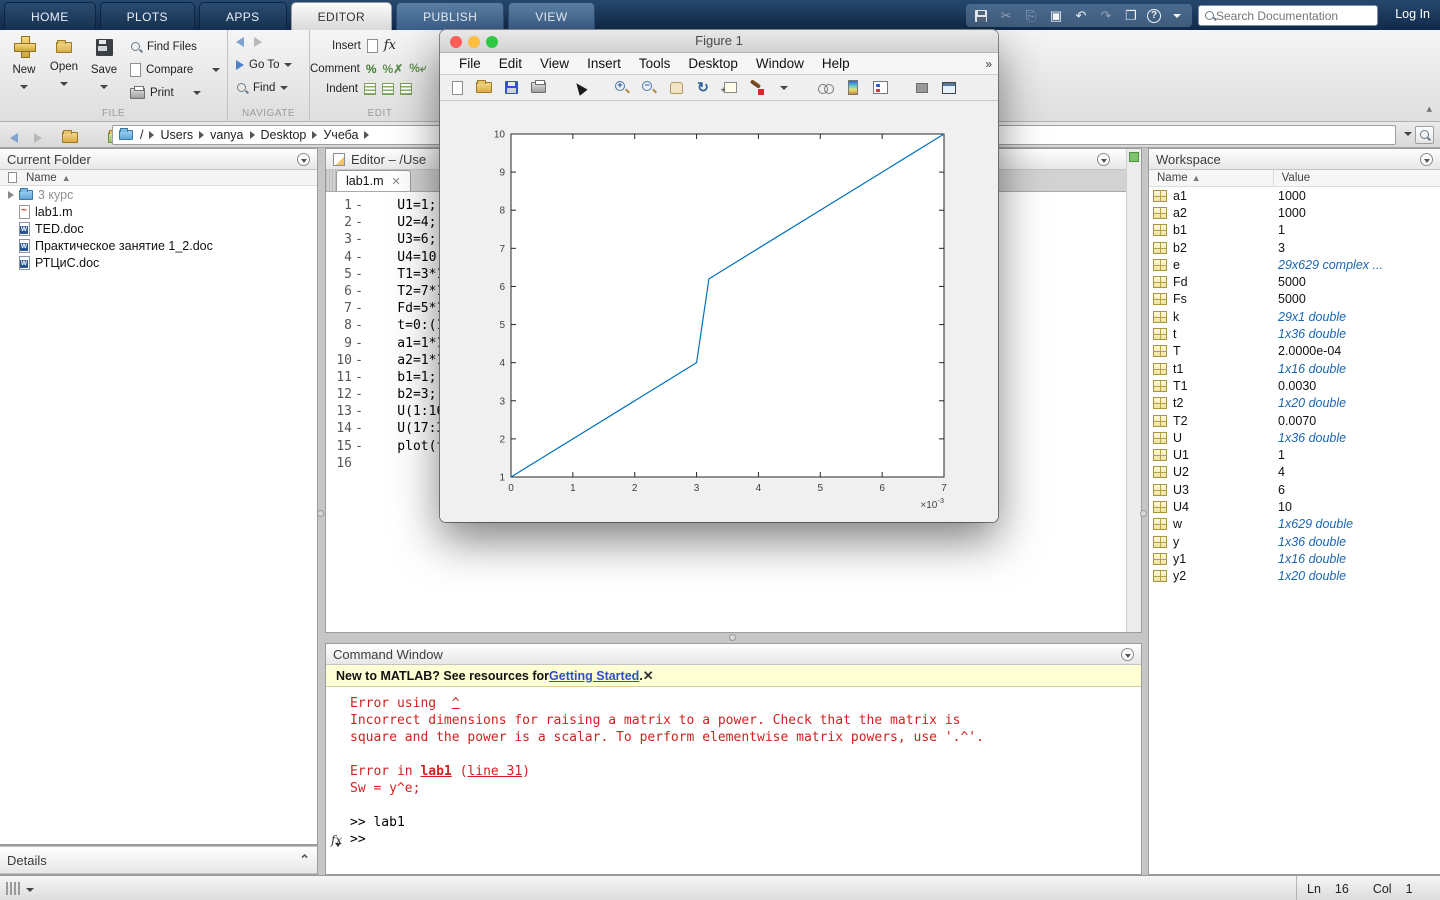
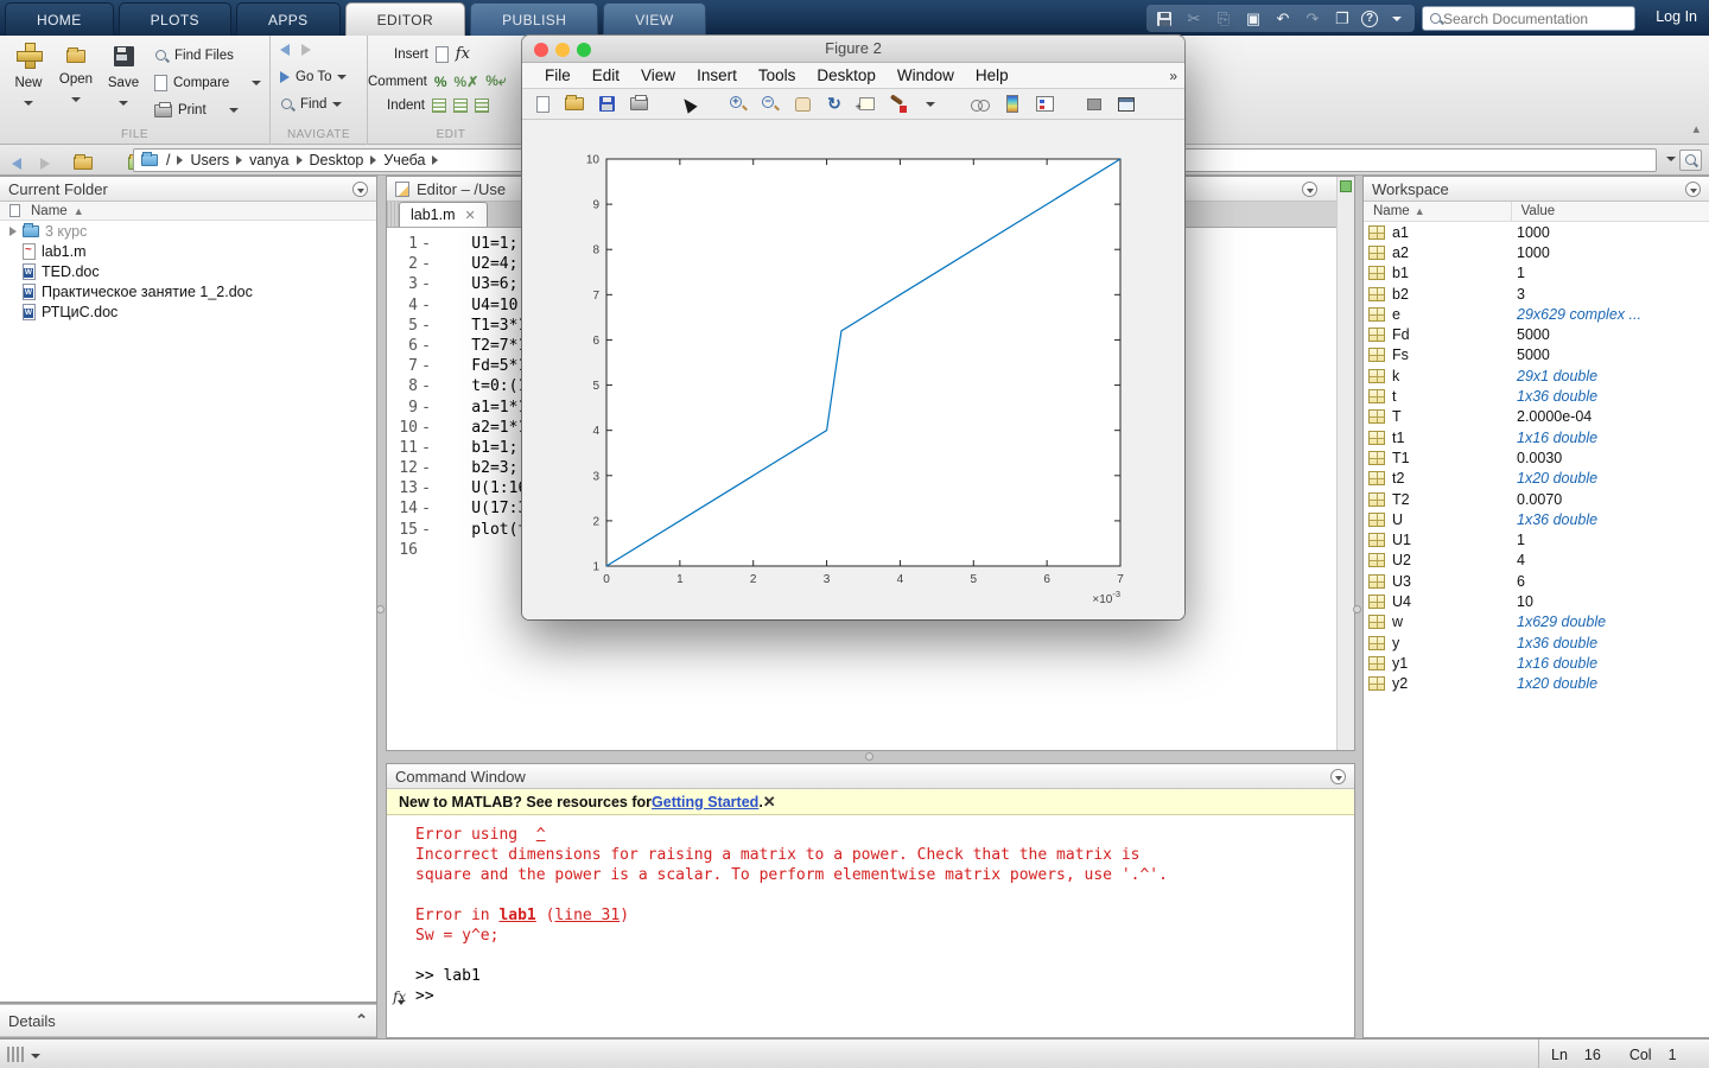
  HOME
  PLOTS
  APPS
  EDITOR
  PUBLISH
  VIEW
  ✂
  ⎘
  ▣
  ↶
  ↷
  ❐
  ?
  Search Documentation
  Log In
  New
  Open
  Save
  Find Files
  Compare
  Print
  FILE
  Go To
  Find
  NAVIGATE
  Insert
  fx
  Comment
  %
  %✗
  %⤶
  Indent
  EDIT
  ▴
  / Users vanya Desktop Учеба
  Current Folder
  Name
  ▲
  3 курс
  lab1.m
  TED.doc
  Практическое занятие 1_2.doc
  РТЦиС.doc
  Details
  ⌃
  Editor – /Use
  lab1.m
  ✕
  1 - U1=1;
  2 - U2=4;
  3 - U3=6;
  4 - U4=10
  5 - T1=3*
  6 - T2=7*
  7 - Fd=5*
  8 - t=0:(
  9 - a1=1*
  10 - a2=1*
  11 - b1=1;
  12 - b2=3;
  13 - U(1:1
  14 - U(17:
  15 - plot(
  16
  Command Window
  New to MATLAB? See resources for
  Getting Started
  .
  ✕
  Error using ^
  Incorrect dimensions for raising a matrix to a power. Check that the matrix is
  square and the power is a scalar. To perform elementwise matrix powers, use '.^'.
  Error in lab1 (line 31)
  Sw = y^e;
  >> lab1
  fx
  >>
  Workspace
  Name
  ▲
  Value
  a1
  1000
  a2
  1000
  b1
  1
  b2
  3
  e
  29x629 complex ...
  Fd
  5000
  Fs
  5000
  k
  29x1 double
  t
  1x36 double
  T
  2.0000e-04
  t1
  1x16 double
  T1
  0.0030
  t2
  1x20 double
  T2
  0.0070
  U
  1x36 double
  U1
  1
  U2
  4
  U3
  6
  U4
  10
  w
  1x629 double
  y
  1x36 double
  y1
  1x16 double
  y2
  1x20 double
  Ln
  16
  Col
  1
- Figure 1
+ Figure 2
  File
  Edit
  View
  Insert
  Tools
  Desktop
  Window
  Help
  »
  ↻
  0
  1
  2
  3
  4
  5
  6
  7
  1
  2
  3
  4
  5
  6
  7
  8
  9
  10
  ×10-3
